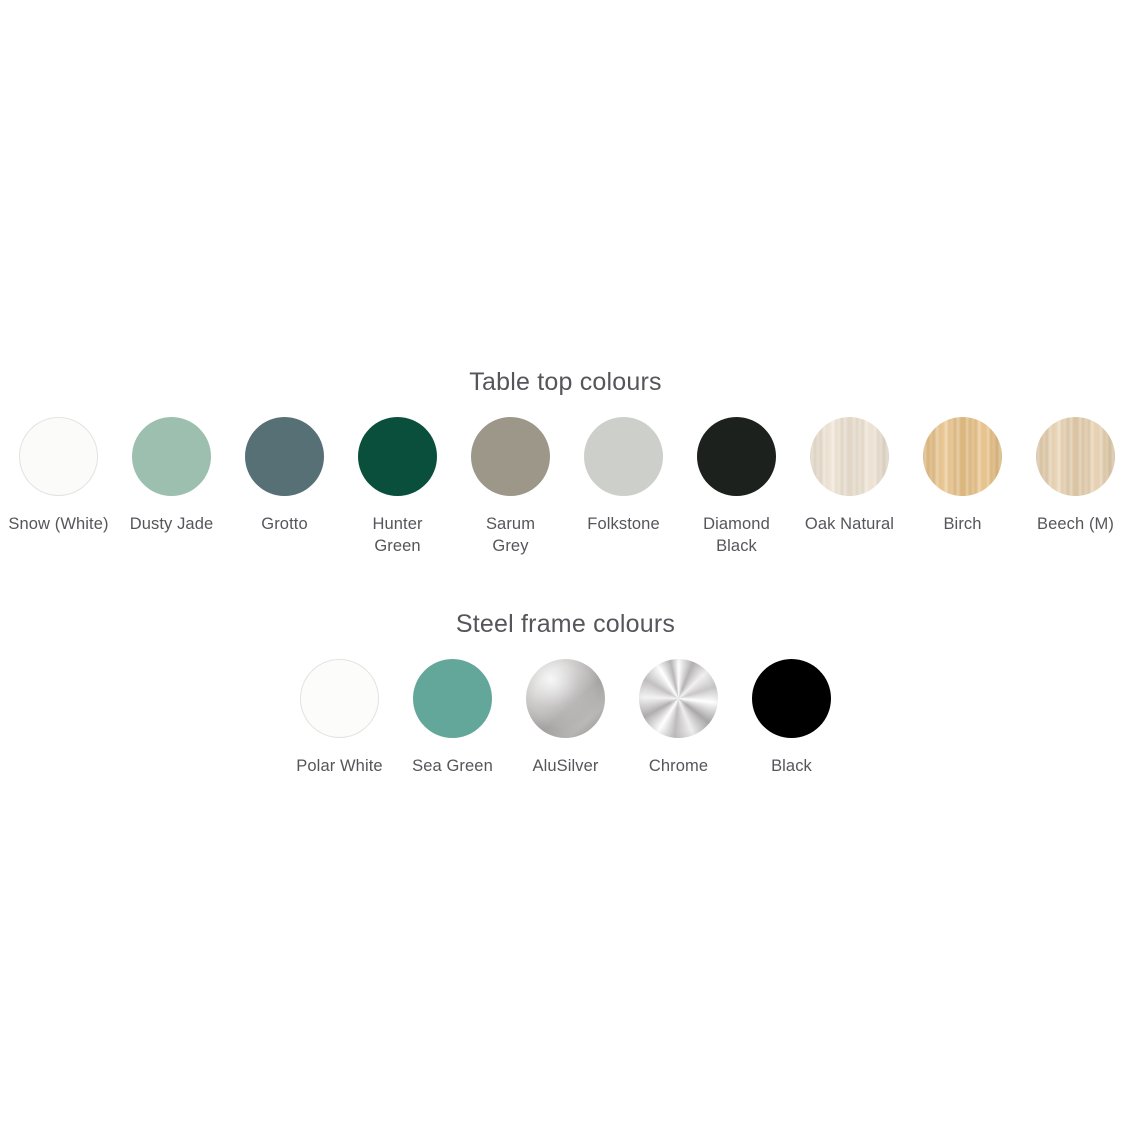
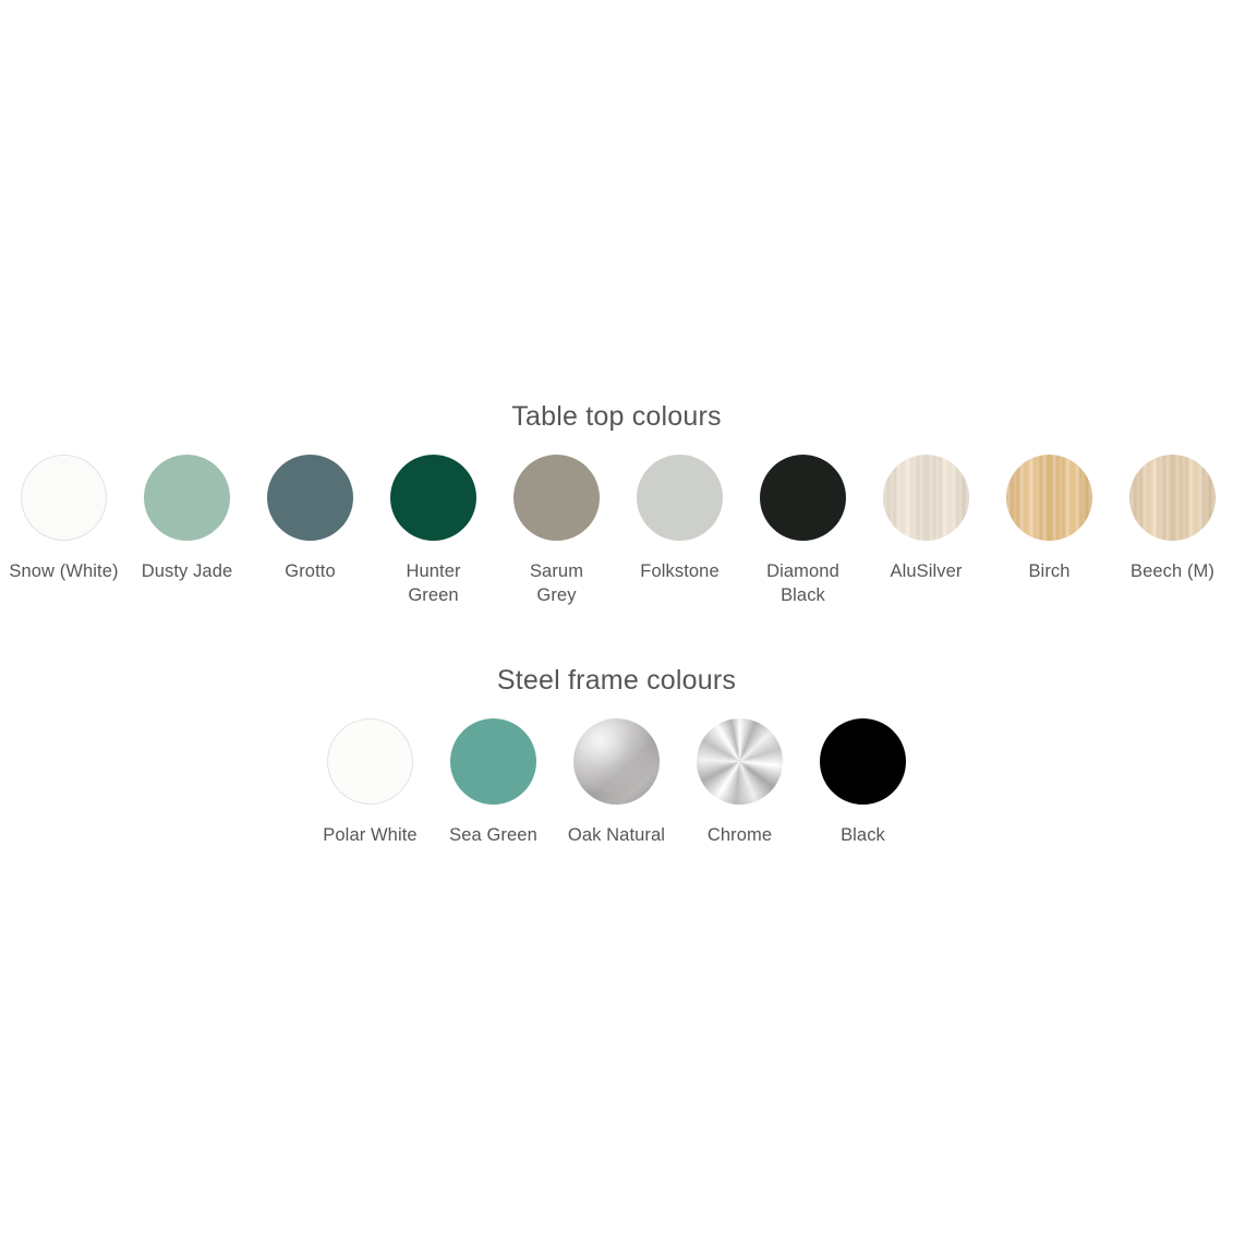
  Table top colours
  Snow (White)
  Dusty Jade
  Grotto
  Hunter
  Green
  Sarum
  Grey
  Folkstone
  Diamond
  Black
- Oak Natural
+ AluSilver
  Birch
  Beech (M)
  Steel frame colours
  Polar White
  Sea Green
- AluSilver
+ Oak Natural
  Chrome
  Black
